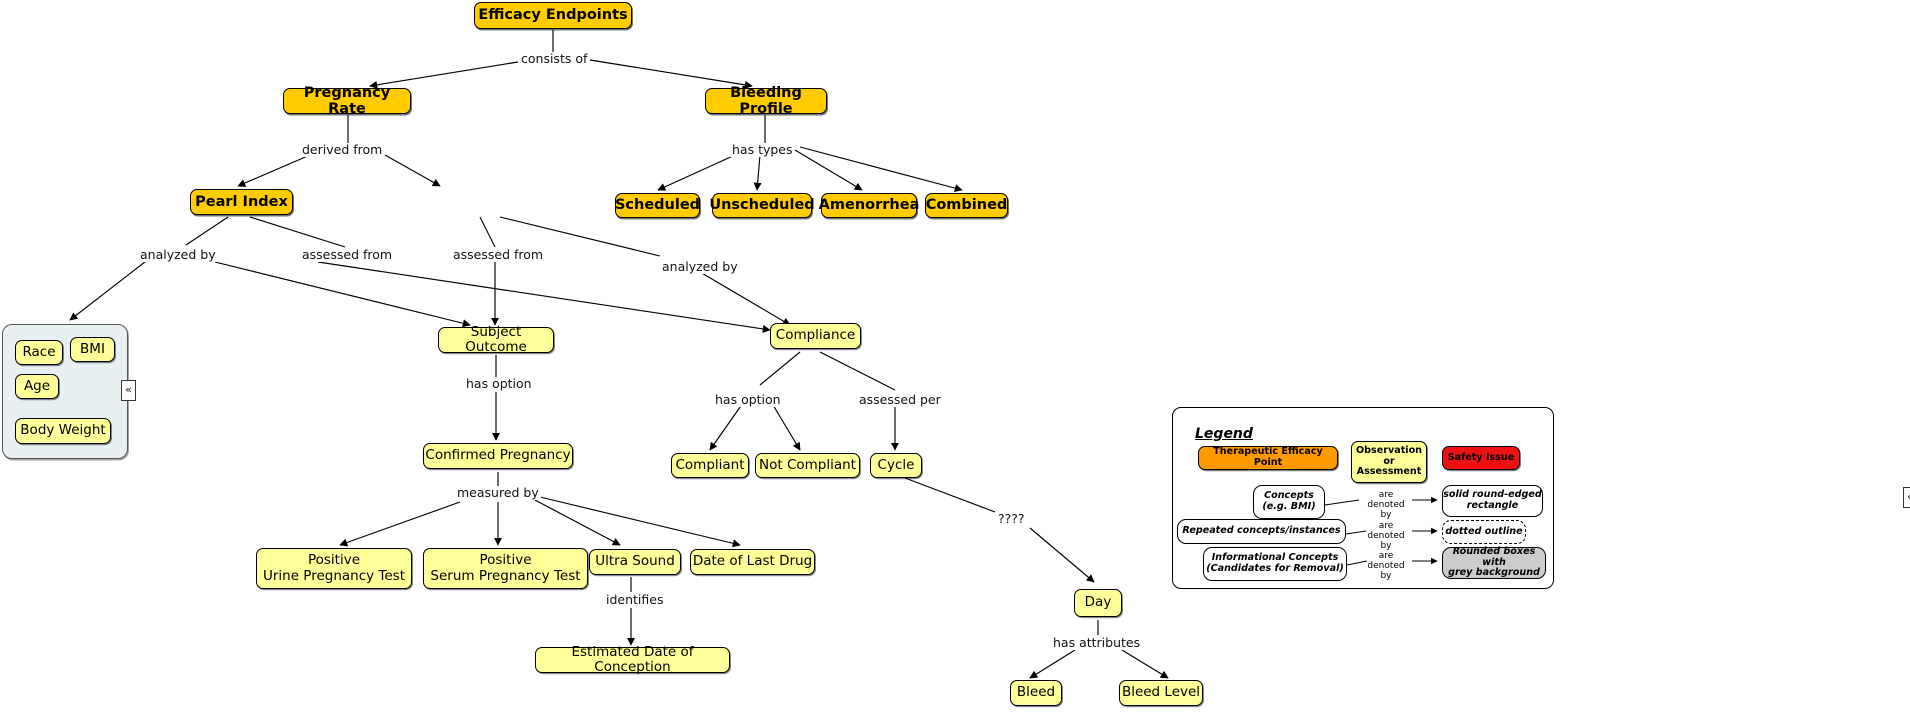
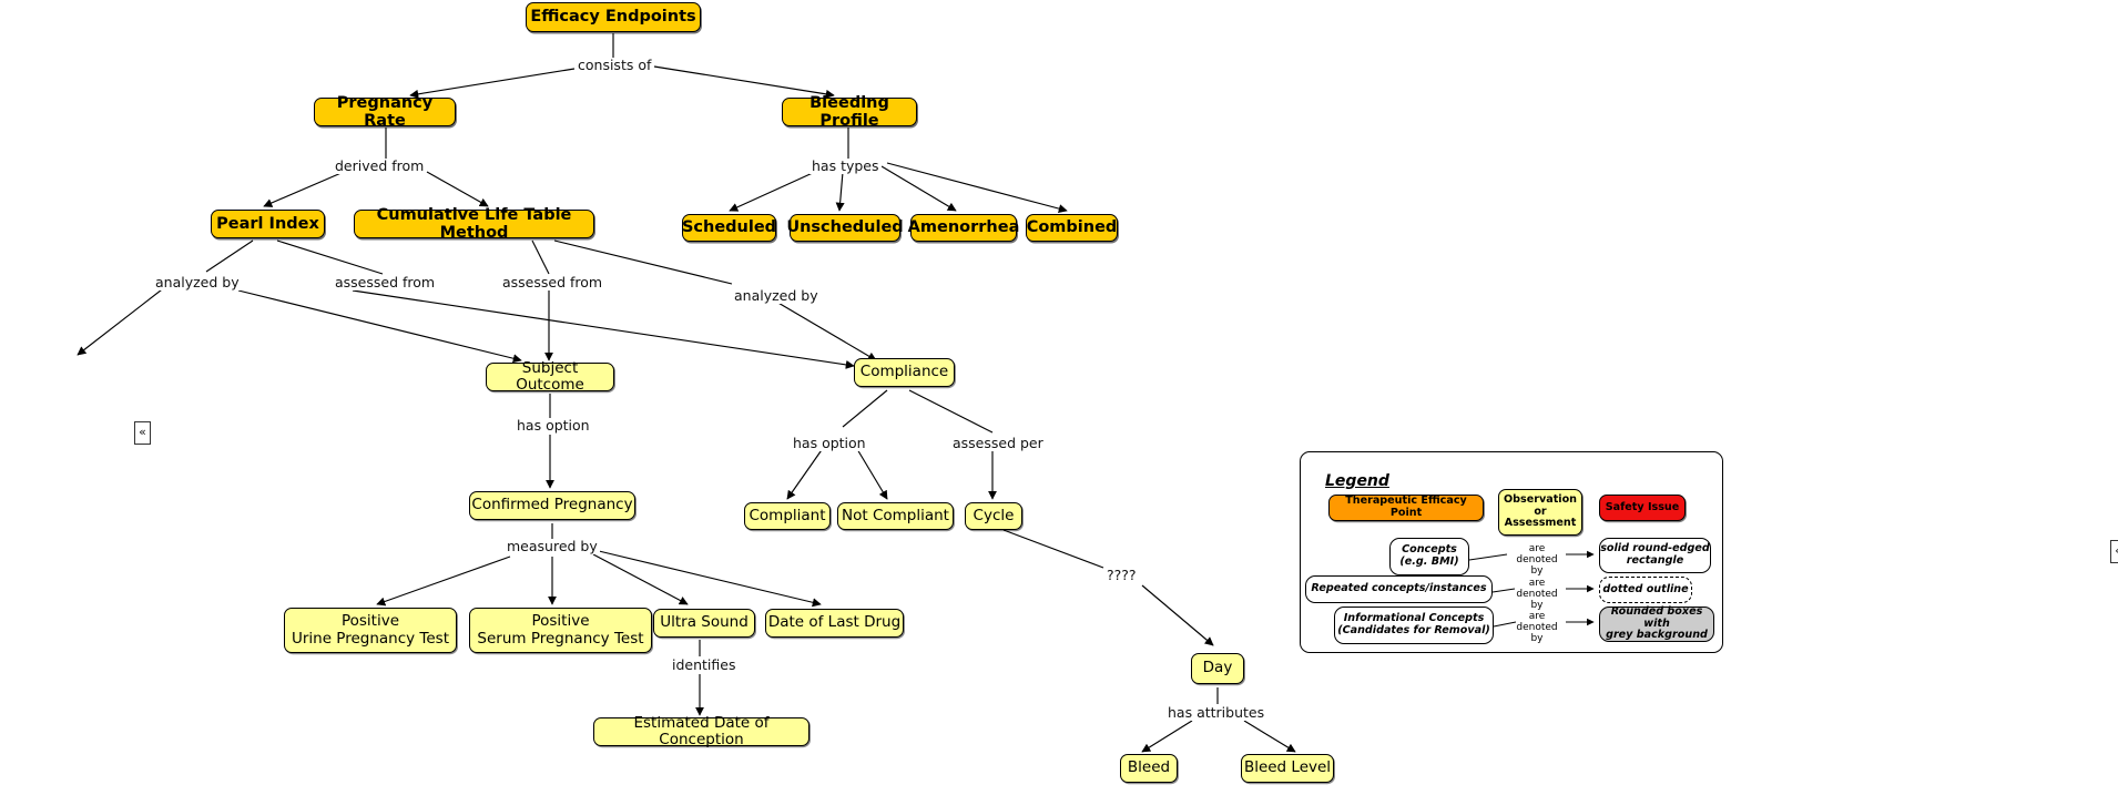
  Efficacy Endpoints
  Pregnancy Rate
  Bleeding Profile
  Pearl Index
+ Cumulative Life Table Method
  Scheduled
  Unscheduled
  Amenorrhea
  Combined
- Race
- BMI
- Age
- Body Weight
  «
  Subject Outcome
  Compliance
  Confirmed Pregnancy
  Compliant
  Not Compliant
  Cycle
  Positive
  Urine Pregnancy Test
  Positive
  Serum Pregnancy Test
  Ultra Sound
  Date of Last Drug
  Estimated Date of Conception
  Day
  Bleed
  Bleed Level
  consists of
  derived from
  has types
  analyzed by
  assessed from
  assessed from
  analyzed by
  has option
  has option
  assessed per
  measured by
  identifies
  ????
  has attributes
  Legend
  Therapeutic Efficacy Point
  Observation
  or
  Assessment
  Safety Issue
  Concepts
  (e.g. BMI)
  are denoted
  by
  solid round-edged
  rectangle
  Repeated concepts/instances
  are denoted
  by
  dotted outline
  Informational Concepts
  (Candidates for Removal)
  are denoted
  by
  Rounded boxes with
  grey background
